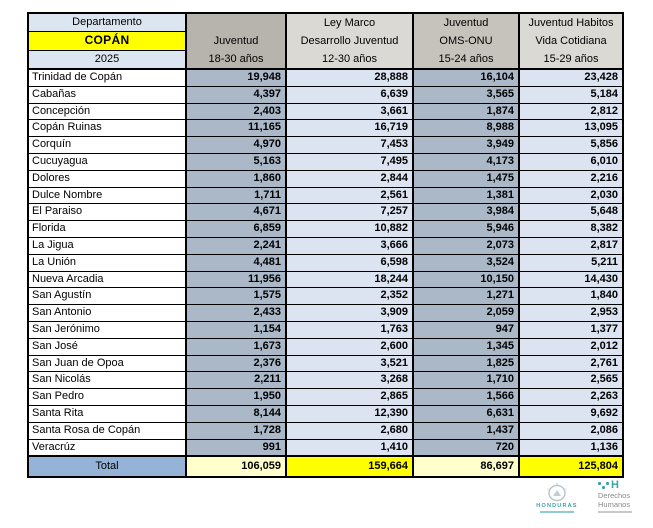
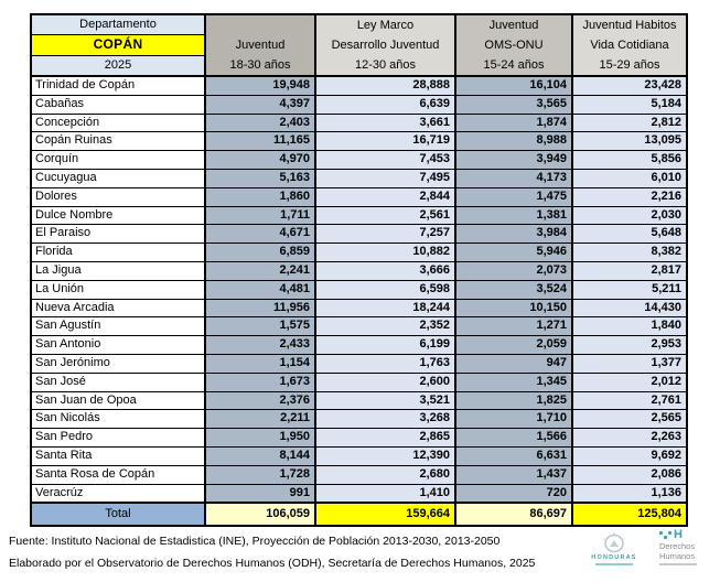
  Departamento	Juventud 18-30 años	Ley Marco Desarrollo Juventud 12-30 años	Juventud OMS-ONU 15-24 años	Juventud Habitos Vida Cotidiana 15-29 años
  COPÁN
  2025
  Trinidad de Copán	19,948	28,888	16,104	23,428
  Cabañas	4,397	6,639	3,565	5,184
  Concepción	2,403	3,661	1,874	2,812
  Copán Ruinas	11,165	16,719	8,988	13,095
  Corquín	4,970	7,453	3,949	5,856
  Cucuyagua	5,163	7,495	4,173	6,010
  Dolores	1,860	2,844	1,475	2,216
  Dulce Nombre	1,711	2,561	1,381	2,030
  El Paraiso	4,671	7,257	3,984	5,648
  Florida	6,859	10,882	5,946	8,382
  La Jigua	2,241	3,666	2,073	2,817
  La Unión	4,481	6,598	3,524	5,211
  Nueva Arcadia	11,956	18,244	10,150	14,430
  San Agustín	1,575	2,352	1,271	1,840
- San Antonio	2,433	3,909	2,059	2,953
+ San Antonio	2,433	6,199	2,059	2,953
  San Jerónimo	1,154	1,763	947	1,377
  San José	1,673	2,600	1,345	2,012
  San Juan de Opoa	2,376	3,521	1,825	2,761
  San Nicolás	2,211	3,268	1,710	2,565
  San Pedro	1,950	2,865	1,566	2,263
  Santa Rita	8,144	12,390	6,631	9,692
  Santa Rosa de Copán	1,728	2,680	1,437	2,086
  Veracrúz	991	1,410	720	1,136
  Total	106,059	159,664	86,697	125,804
+ Fuente: Instituto Nacional de Estadistica (INE), Proyección de Población 2013-2030, 2013-2050
+ Elaborado por el Observatorio de Derechos Humanos (ODH), Secretaría de Derechos Humanos, 2025
  H
  Derechos
  Humanos
